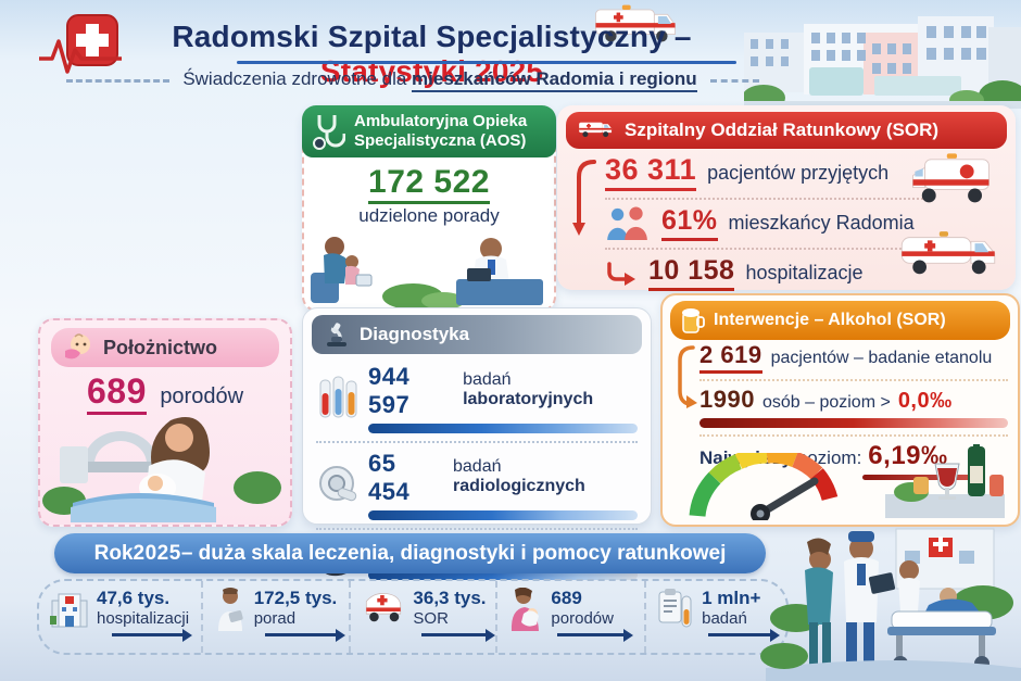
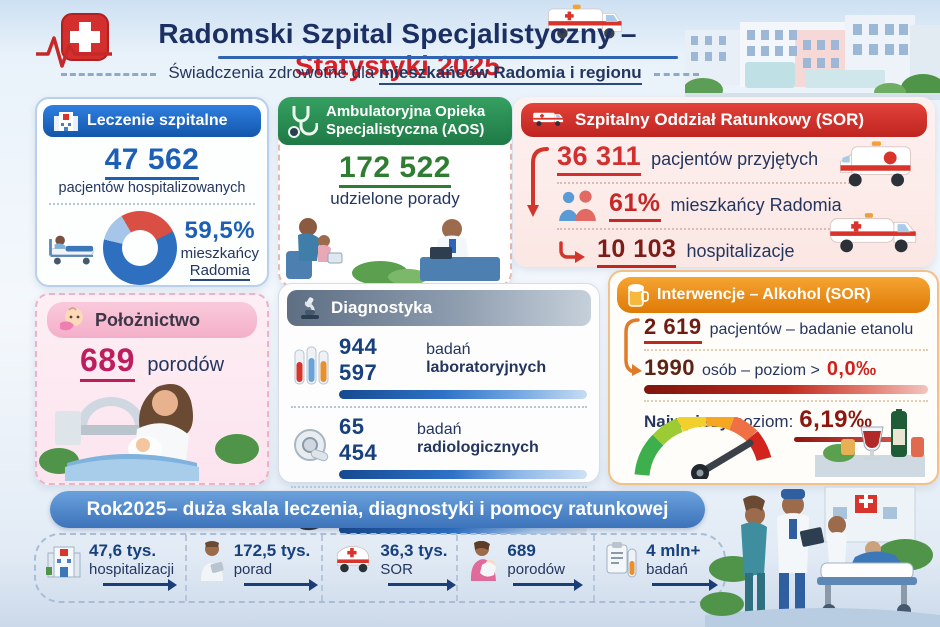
  Radomski Szpital Specjalistyczny – Statystyki 2025
  Świadczenia zdrowotne dla mieszkańców Radomia i regionu
+ Leczenie szpitalne
+ 47 562
+ pacjentów hospitalizowanych
+ 59,5%
+ mieszkańcy
+ Radomia
  Ambulatoryjna Opieka
  Specjalistyczna (AOS)
  172 522
  udzielone porady
  Szpitalny Oddział Ratunkowy (SOR)
  36 311
  pacjentów przyjętych
  61%
  mieszkańcy Radomia
- 10 158
+ 10 103
  hospitalizacje
  Położnictwo
  689 porodów
  Diagnostyka
  944 597
  badań laboratoryjnych
  65 454
  badań radiologicznych
  Interwencje – Alkohol (SOR)
  2 619
  pacjentów – badanie etanolu
  1990
  osób – poziom >
  0,0‰
  6,19‰
  Rok
  2025
  – duża skala leczenia, diagnostyki i pomocy ratunkowej
  47,6 tys.
  hospitalizacji
  172,5 tys.
  porad
  36,3 tys.
  SOR
  689
  porodów
- 1 mln+
+ 4 mln+
  badań
